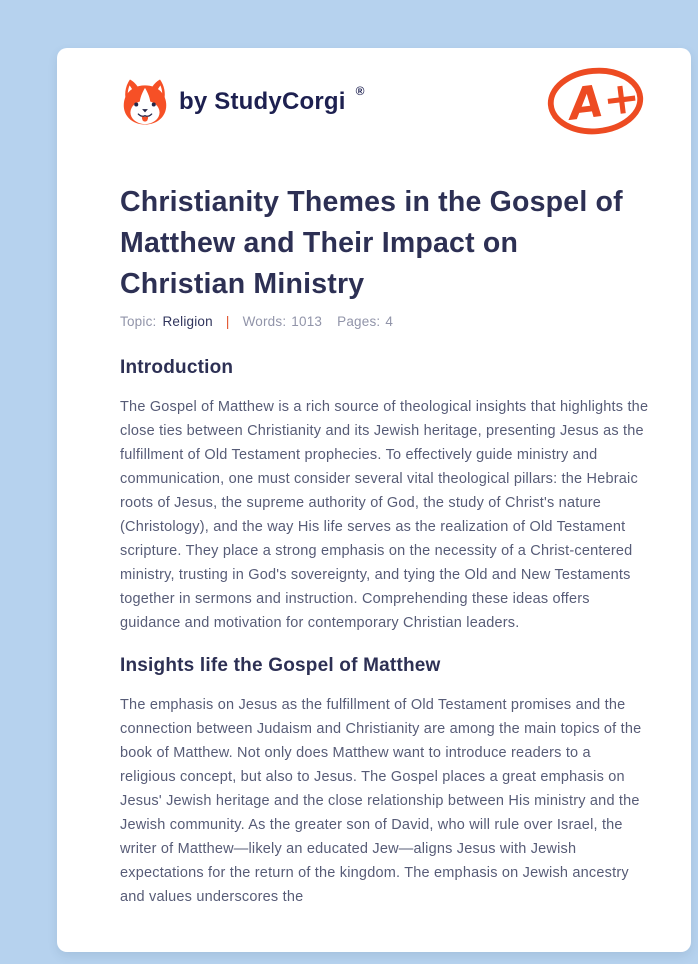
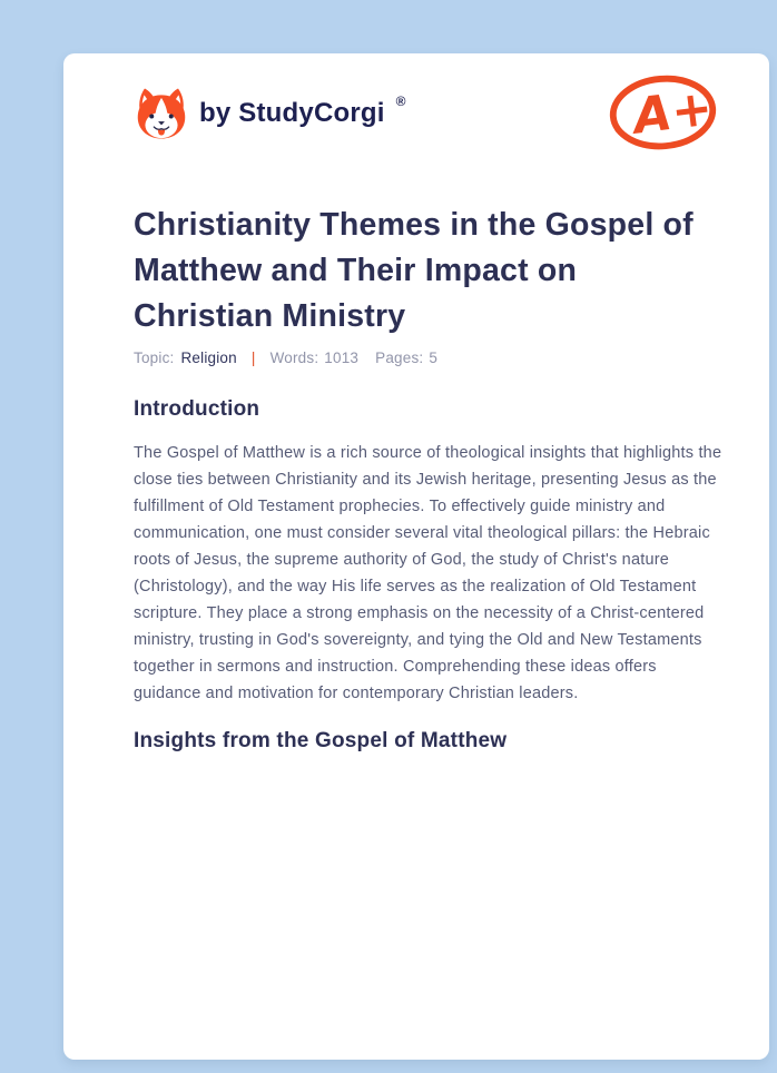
  by StudyCorgi
  ®
  Christianity Themes in the Gospel of Matthew and Their Impact on Christian Ministry
  Topic:
  Religion
  |
  Words:
  1013
  Pages:
- 4
+ 5
  Introduction
  The Gospel of Matthew is a rich source of theological insights that highlights the close ties between Christianity and its Jewish heritage, presenting Jesus as the fulfillment of Old Testament prophecies. To effectively guide ministry and communication, one must consider several vital theological pillars: the Hebraic roots of Jesus, the supreme authority of God, the study of Christ's nature (Christology), and the way His life serves as the realization of Old Testament scripture. They place a strong emphasis on the necessity of a Christ-centered ministry, trusting in God's sovereignty, and tying the Old and New Testaments together in sermons and instruction. Comprehending these ideas offers guidance and motivation for contemporary Christian leaders.
- Insights life the Gospel of Matthew
+ Insights from the Gospel of Matthew
- The emphasis on Jesus as the fulfillment of Old Testament promises and the connection between Judaism and Christianity are among the main topics of the book of Matthew. Not only does Matthew want to introduce readers to a religious concept, but also to Jesus. The Gospel places a great emphasis on Jesus' Jewish heritage and the close relationship between His ministry and the Jewish community. As the greater son of David, who will rule over Israel, the writer of Matthew—likely an educated Jew—aligns Jesus with Jewish expectations for the return of the kingdom. The emphasis on Jewish ancestry and values underscores the
